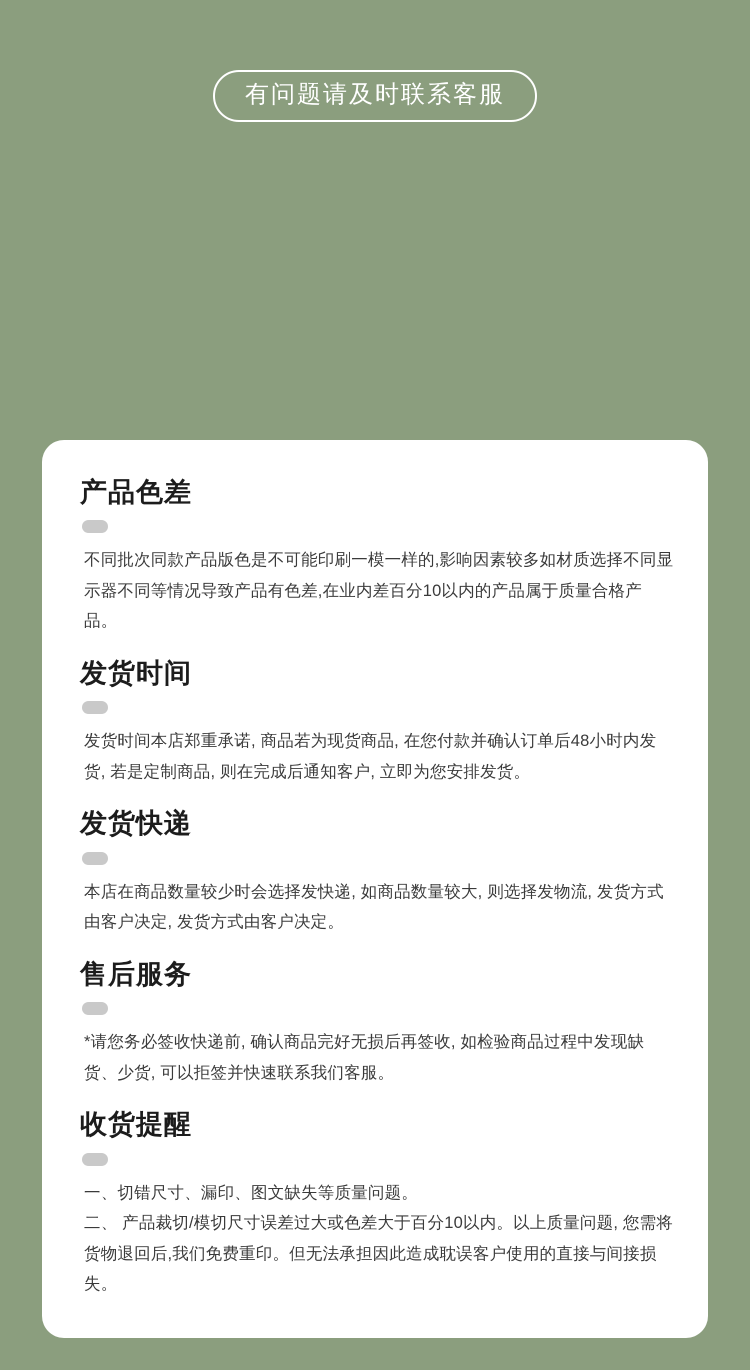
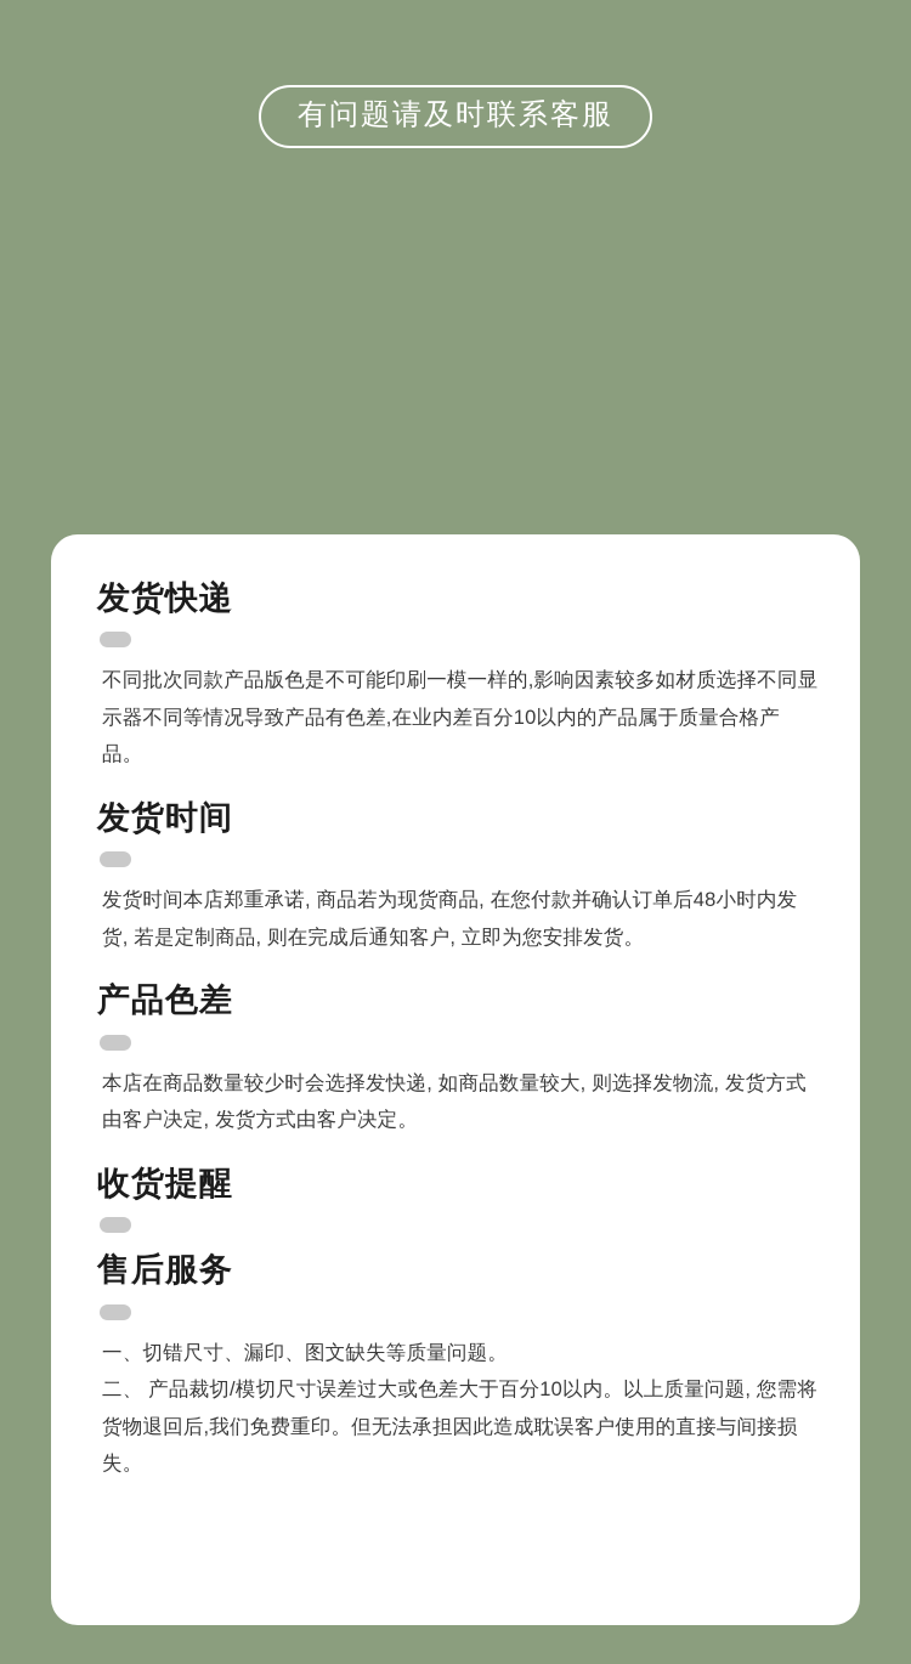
  有问题请及时联系客服
- 产品色差
+ 发货快递
  不同批次同款产品版色是不可能印刷一模一样的,影响因素较多如材质选择不同显示器不同等情况导致产品有色差,在业内差百分10以内的产品属于质量合格产品。
  发货时间
  发货时间本店郑重承诺, 商品若为现货商品, 在您付款并确认订单后48小时内发货, 若是定制商品, 则在完成后通知客户, 立即为您安排发货。
- 发货快递
+ 产品色差
  本店在商品数量较少时会选择发快递, 如商品数量较大, 则选择发物流, 发货方式由客户决定, 发货方式由客户决定。
- 售后服务
+ 收货提醒
- *请您务必签收快递前, 确认商品完好无损后再签收, 如检验商品过程中发现缺货、少货, 可以拒签并快速联系我们客服。
- 收货提醒
+ 售后服务
  一、切错尺寸、漏印、图文缺失等质量问题。
  二、 产品裁切/模切尺寸误差过大或色差大于百分10以内。以上质量问题, 您需将货物退回后,我们免费重印。但无法承担因此造成耽误客户使用的直接与间接损失。
